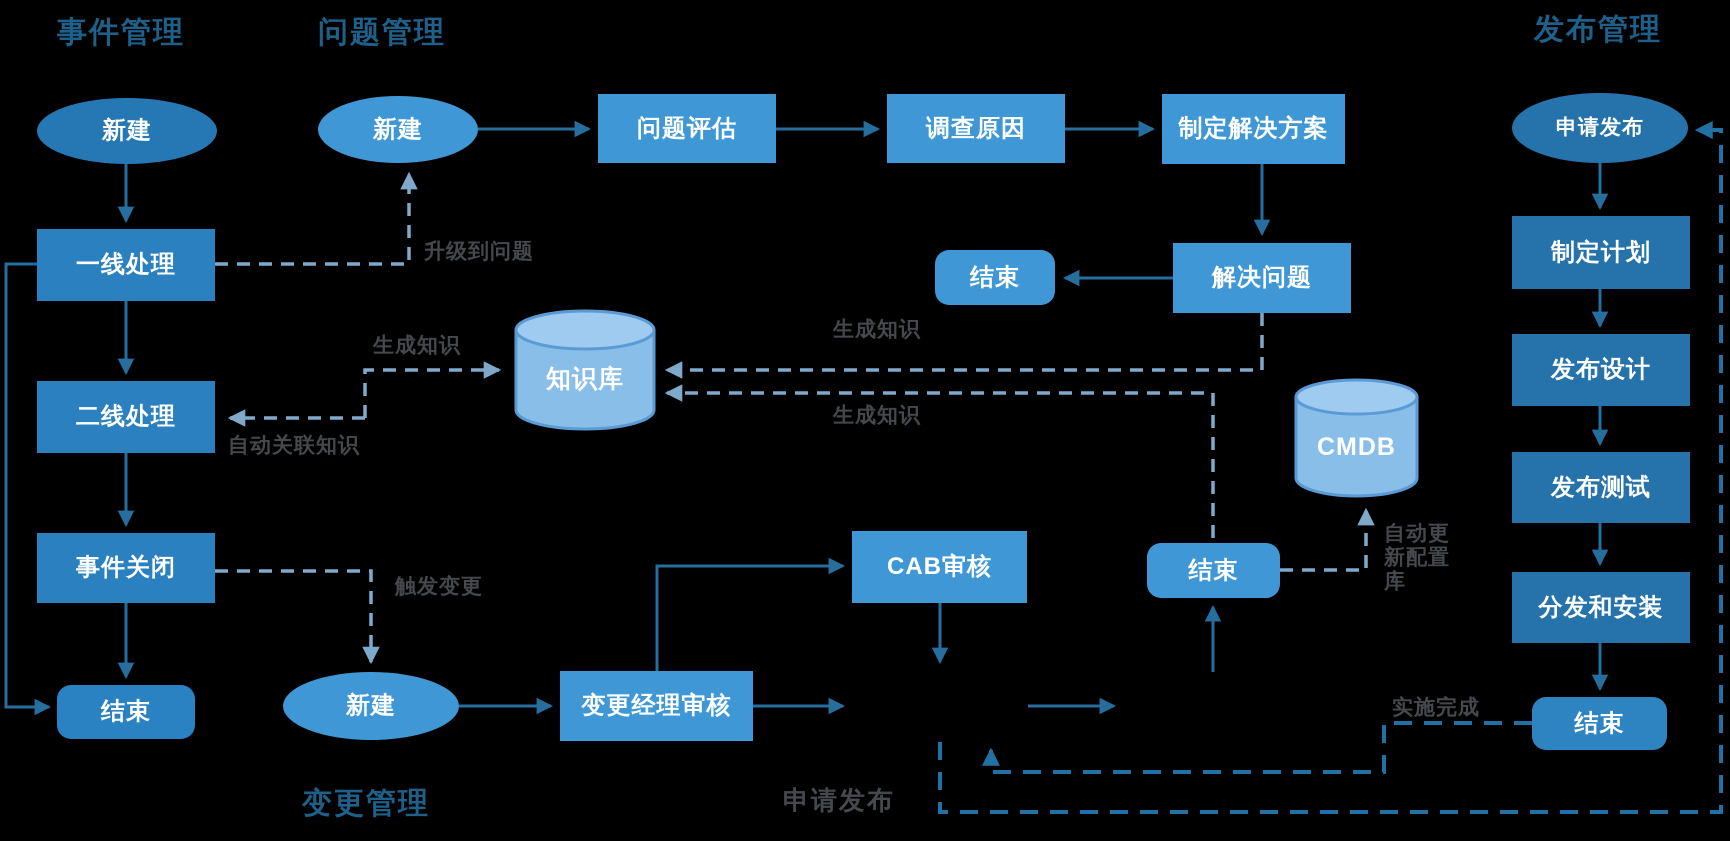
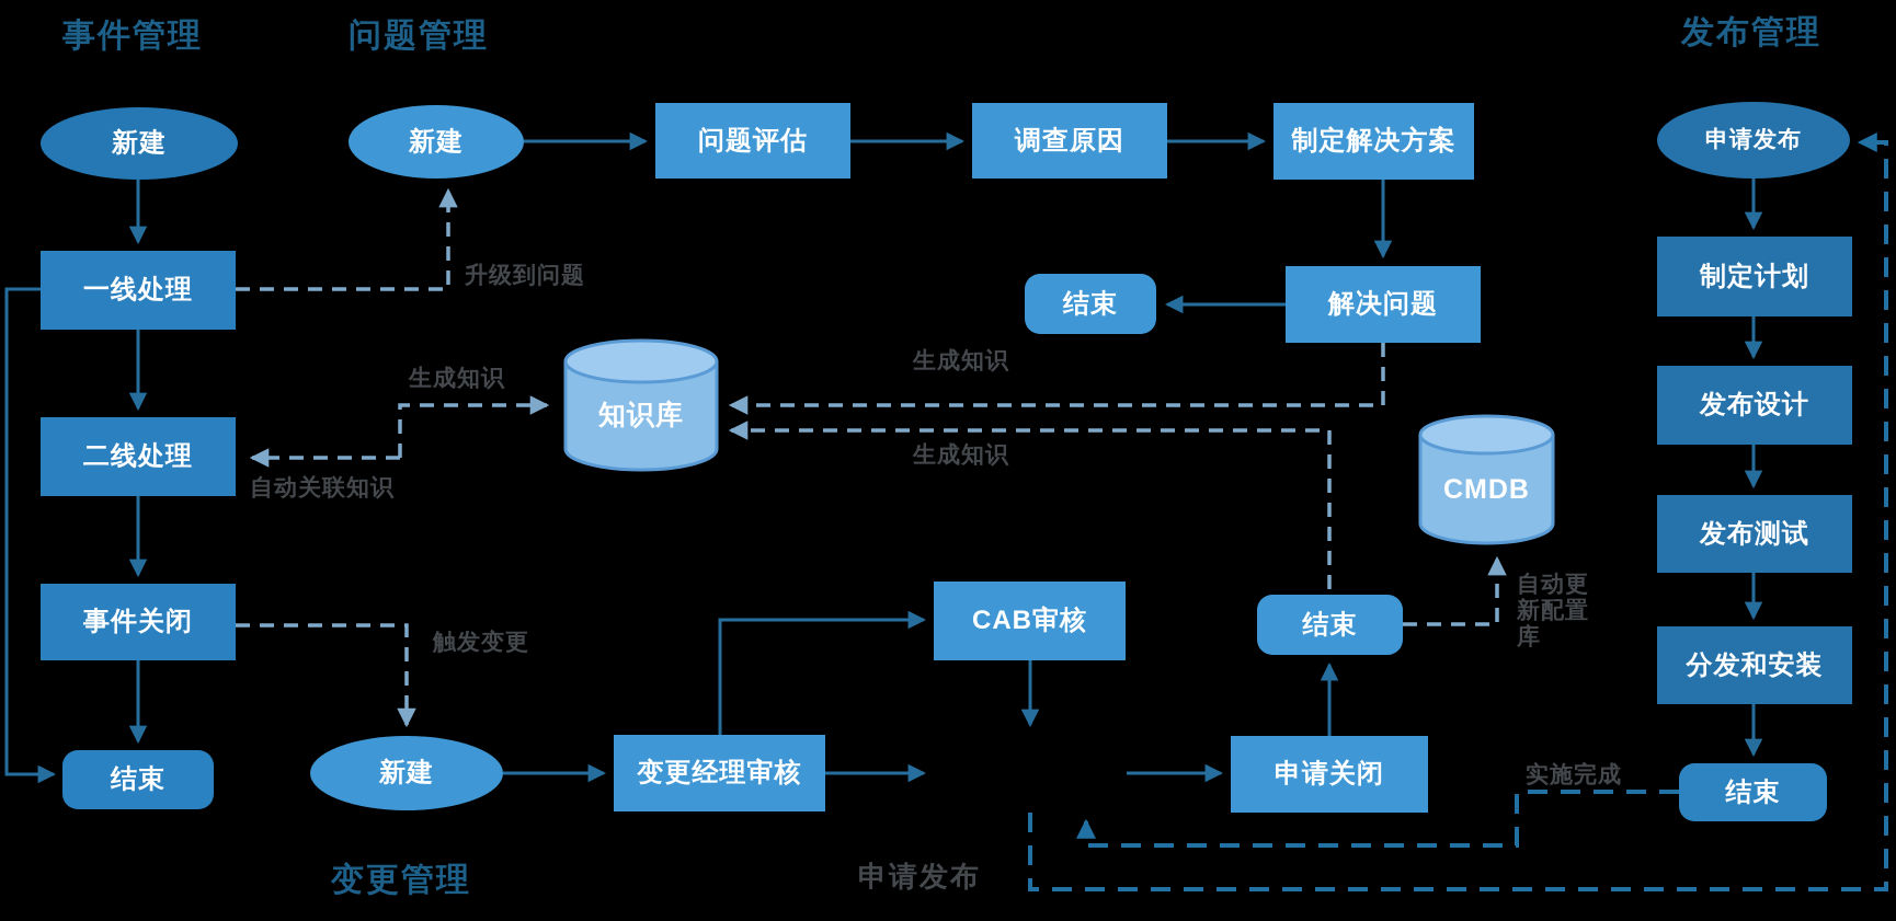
  事件管理
  问题管理
  发布管理
  变更管理
  新建
  一线处理
  二线处理
  事件关闭
  结束
  新建
  问题评估
  调查原因
  制定解决方案
  解决问题
  结束
  知识库
  CMDB
  新建
  变更经理审核
  CAB审核
+ 申请关闭
  结束
  申请发布
  制定计划
  发布设计
  发布测试
  分发和安装
  结束
  升级到问题
  生成知识
  自动关联知识
  生成知识
  生成知识
  触发变更
  自动更新配置库
  实施完成
  申请发布
